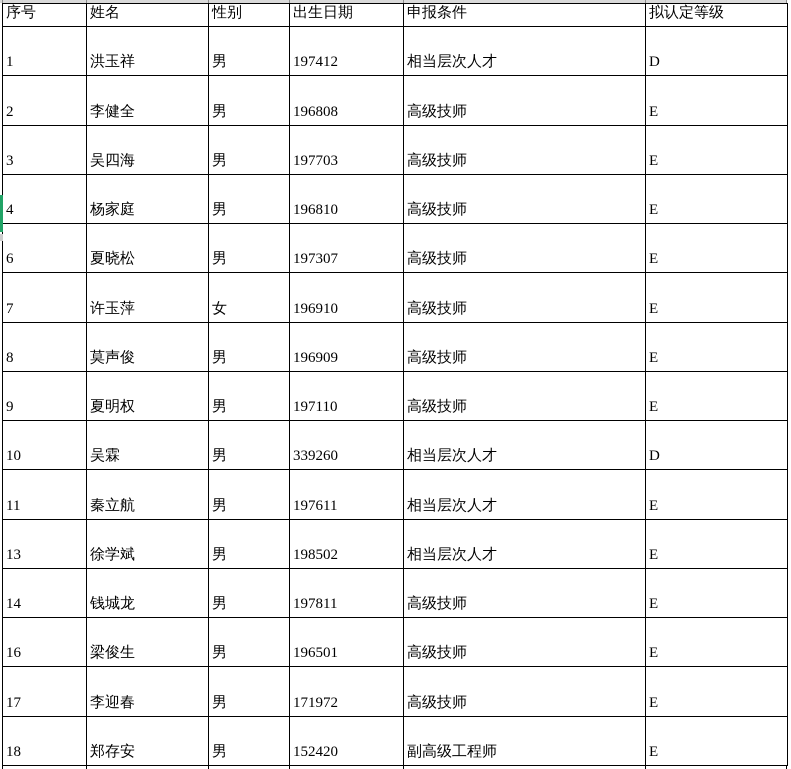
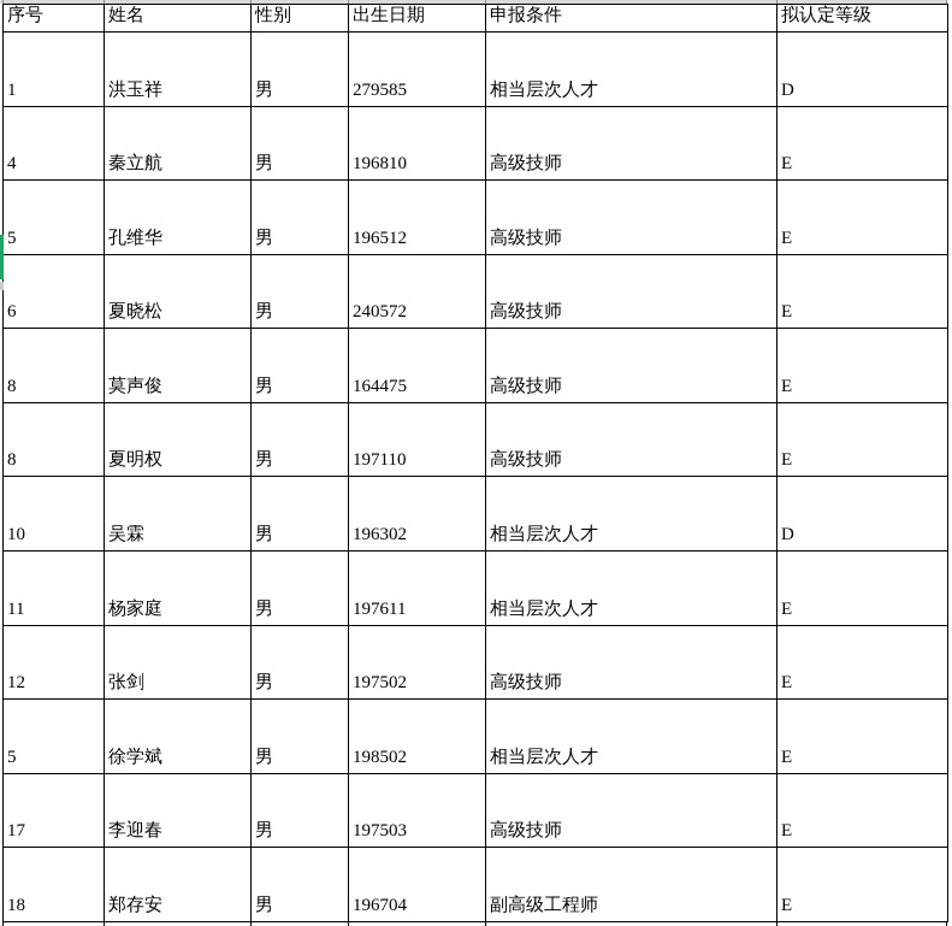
  序号	姓名	性别	出生日期	申报条件	拟认定等级
- 1	洪玉祥	男	197412	相当层次人才	D
+ 1	洪玉祥	男	279585	相当层次人才	D
- 2	李健全	男	196808	高级技师	E
- 3	吴四海	男	197703	高级技师	E
- 4	杨家庭	男	196810	高级技师	E
+ 4	秦立航	男	196810	高级技师	E
+ 5	孔维华	男	196512	高级技师	E
- 6	夏晓松	男	197307	高级技师	E
+ 6	夏晓松	男	240572	高级技师	E
- 7	许玉萍	女	196910	高级技师	E
- 8	莫声俊	男	196909	高级技师	E
+ 8	莫声俊	男	164475	高级技师	E
- 9	夏明权	男	197110	高级技师	E
+ 8	夏明权	男	197110	高级技师	E
- 10	吴霖	男	339260	相当层次人才	D
+ 10	吴霖	男	196302	相当层次人才	D
- 11	秦立航	男	197611	相当层次人才	E
+ 11	杨家庭	男	197611	相当层次人才	E
+ 12	张剑	男	197502	高级技师	E
- 13	徐学斌	男	198502	相当层次人才	E
+ 5	徐学斌	男	198502	相当层次人才	E
- 14	钱城龙	男	197811	高级技师	E
- 16	梁俊生	男	196501	高级技师	E
- 17	李迎春	男	171972	高级技师	E
+ 17	李迎春	男	197503	高级技师	E
- 18	郑存安	男	152420	副高级工程师	E
+ 18	郑存安	男	196704	副高级工程师	E
